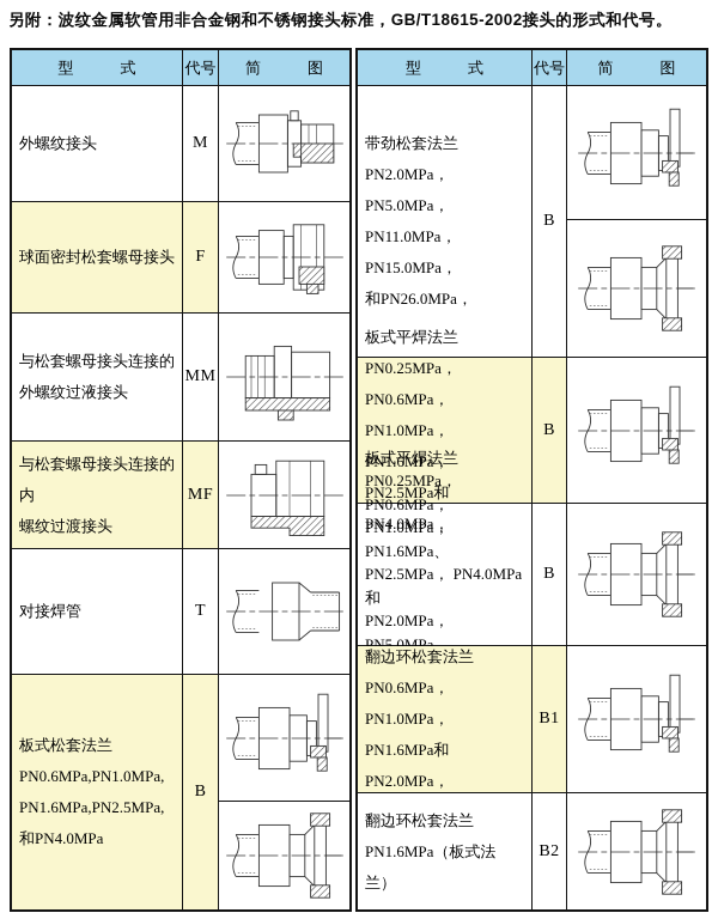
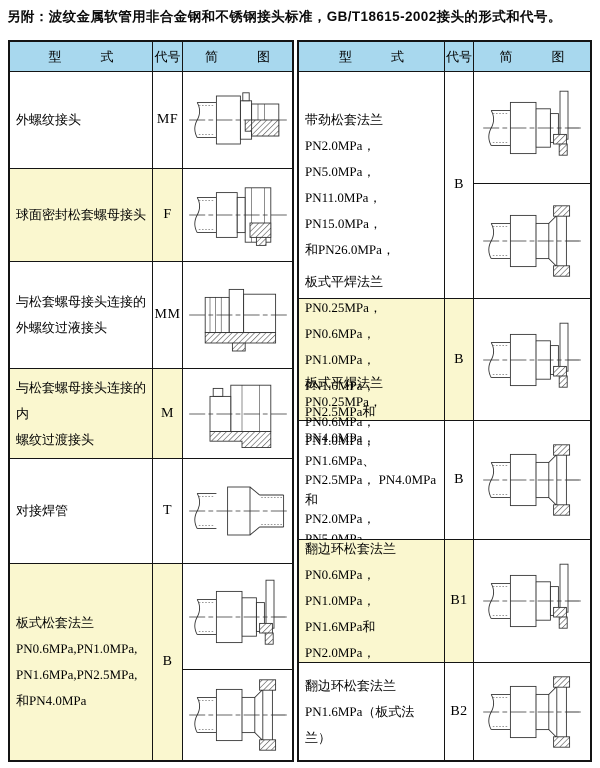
  另附：波纹金属软管用非合金钢和不锈钢接头标准，GB/T18615-2002接头的形式和代号。
  型 式
  代号
  简 图
  外螺纹接头
- M
+ MF
  球面密封松套螺母接头
  F
  与松套螺母接头连接的
  外螺纹过液接头
  MM
  与松套螺母接头连接的内
  螺纹过渡接头
- MF
+ M
  对接焊管
  T
  板式松套法兰
  PN0.6MPa,PN1.0MPa,
  PN1.6MPa,PN2.5MPa,
  和PN4.0MPa
  B
  型 式
  代号
  简 图
  带劲松套法兰
  PN2.0MPa， PN5.0MPa，
  PN11.0MPa， PN15.0MPa，
  和PN26.0MPa，
  B
  板式平焊法兰
  PN0.25MPa， PN0.6MPa，
  PN1.0MPa， PN1.6MPa，
  B
  板式平焊法兰
  PN0.25MPa， PN0.6MPa，
  PN1.0MPa， PN1.6MPa、
  PN2.5MPa， PN4.0MPa和
  PN2.0MPa， PN5.0MPa，
  B
  翻边环松套法兰
  PN0.6MPa， PN1.0MPa，
  PN1.6MPa和PN2.0MPa，
  B1
  翻边环松套法兰
  PN1.6MPa（板式法兰）
  B2
